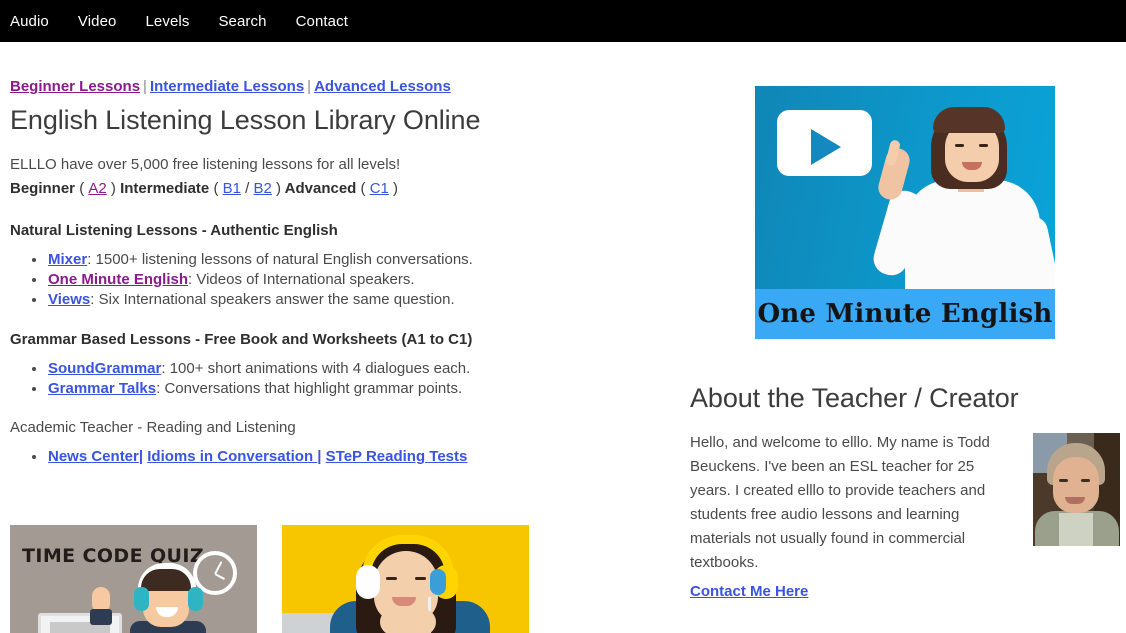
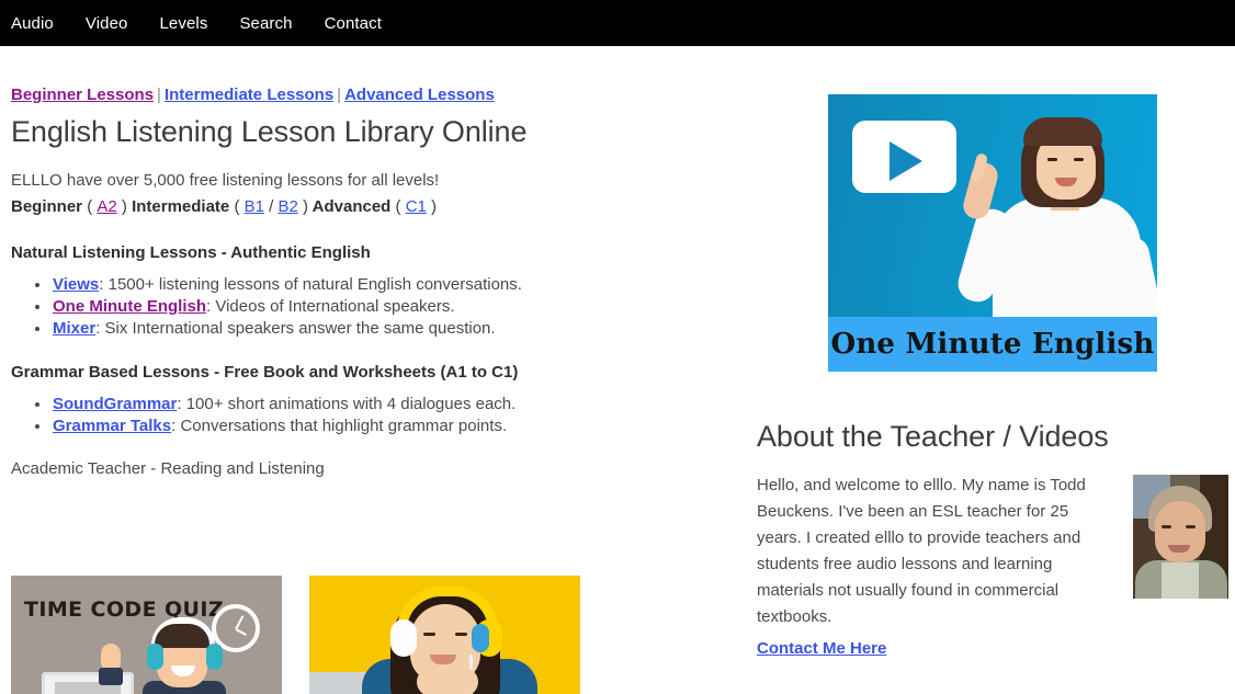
  Audio
  Video
  Levels
  Search
  Contact
  Beginner Lessons | Intermediate Lessons | Advanced Lessons
  English Listening Lesson Library Online
  ELLLO have over 5,000 free listening lessons for all levels!
  Beginner ( A2 ) Intermediate ( B1 / B2 ) Advanced ( C1 )
  Natural Listening Lessons - Authentic English
- Mixer: 1500+ listening lessons of natural English conversations.
+ Views: 1500+ listening lessons of natural English conversations.
  One Minute English: Videos of International speakers.
- Views: Six International speakers answer the same question.
+ Mixer: Six International speakers answer the same question.
  Grammar Based Lessons - Free Book and Worksheets (A1 to C1)
  SoundGrammar: 100+ short animations with 4 dialogues each.
  Grammar Talks: Conversations that highlight grammar points.
  Academic Teacher - Reading and Listening
- News Center| Idioms in Conversation | STeP Reading Tests
  TIME CODE QUIZ
  One Minute English
- About the Teacher / Creator
+ About the Teacher / Videos
  Hello, and welcome to elllo. My name is Todd Beuckens. I've been an ESL teacher for 25 years. I created elllo to provide teachers and students free audio lessons and learning materials not usually found in commercial textbooks.
  Contact Me Here
